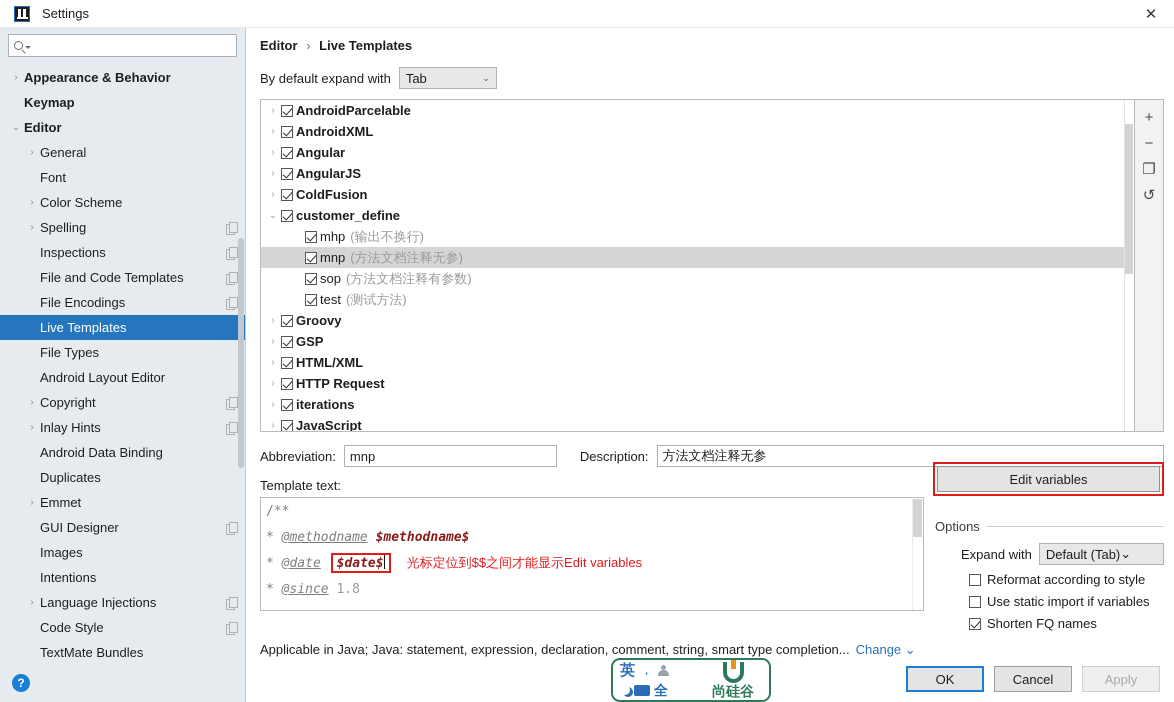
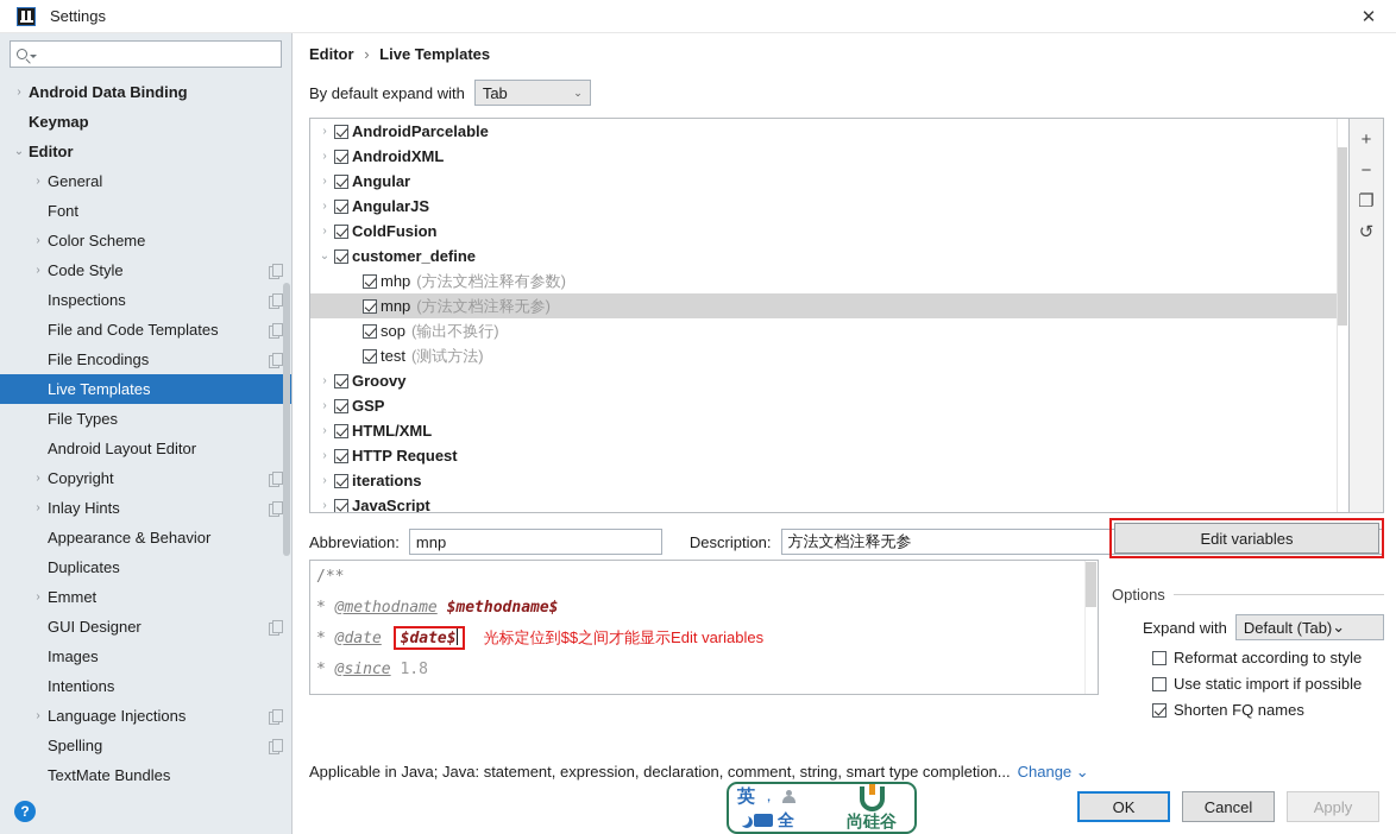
  Settings
  ✕
  ›
- Appearance & Behavior
+ Android Data Binding
  Keymap
  ⌄
  Editor
  ›
  General
  Font
  ›
  Color Scheme
  ›
- Spelling
+ Code Style
  Inspections
  File and Code Templates
  File Encodings
  Live Templates
  File Types
  Android Layout Editor
  ›
  Copyright
  ›
  Inlay Hints
- Android Data Binding
+ Appearance & Behavior
  Duplicates
  ›
  Emmet
  GUI Designer
  Images
  Intentions
  ›
  Language Injections
- Code Style
+ Spelling
  TextMate Bundles
  ?
  Editor › Live Templates
  By default expand with
  Tab
  ⌄
  ›
  AndroidParcelable
  ›
  AndroidXML
  ›
  Angular
  ›
  AngularJS
  ›
  ColdFusion
  ⌄
  customer_define
  mhp
- (输出不换行)
+ (方法文档注释有参数)
  mnp
  (方法文档注释无参)
  sop
- (方法文档注释有参数)
+ (输出不换行)
  test
  (测试方法)
  ›
  Groovy
  ›
  GSP
  ›
  HTML/XML
  ›
  HTTP Request
  ›
  iterations
  ›
  JavaScript
  +
  −
  ❐
  ↺
  Abbreviation:
  mnp
  Description:
  方法文档注释无参
- Template text:
  /**
  *
  @methodname
  $methodname$
  *
  @date
  $date$
  光标定位到$$之间才能显示Edit variables
  *
  @since
  1.8
  Edit variables
  Options
  Expand with
  Default (Tab)
  ⌄
  Reformat according to style
- Use static import if variables
+ Use static import if possible
  Shorten FQ names
  Applicable in Java; Java: statement, expression, declaration, comment, string, smart type completion... Change ⌄
  OK
  Cancel
  Apply
  英
  ，
  全
  尚硅谷
